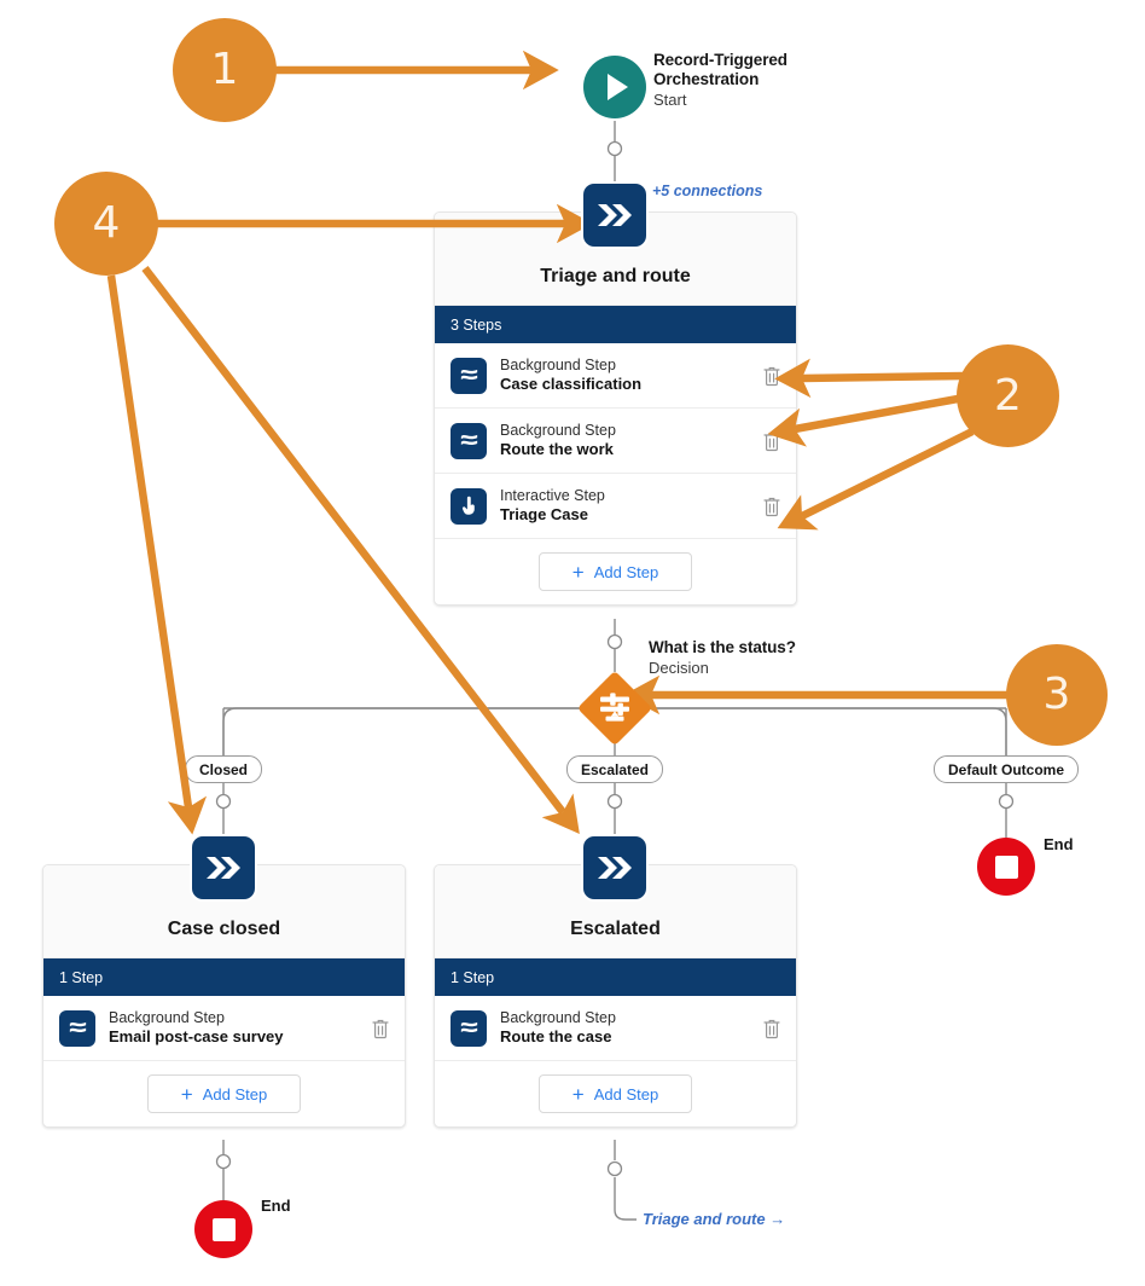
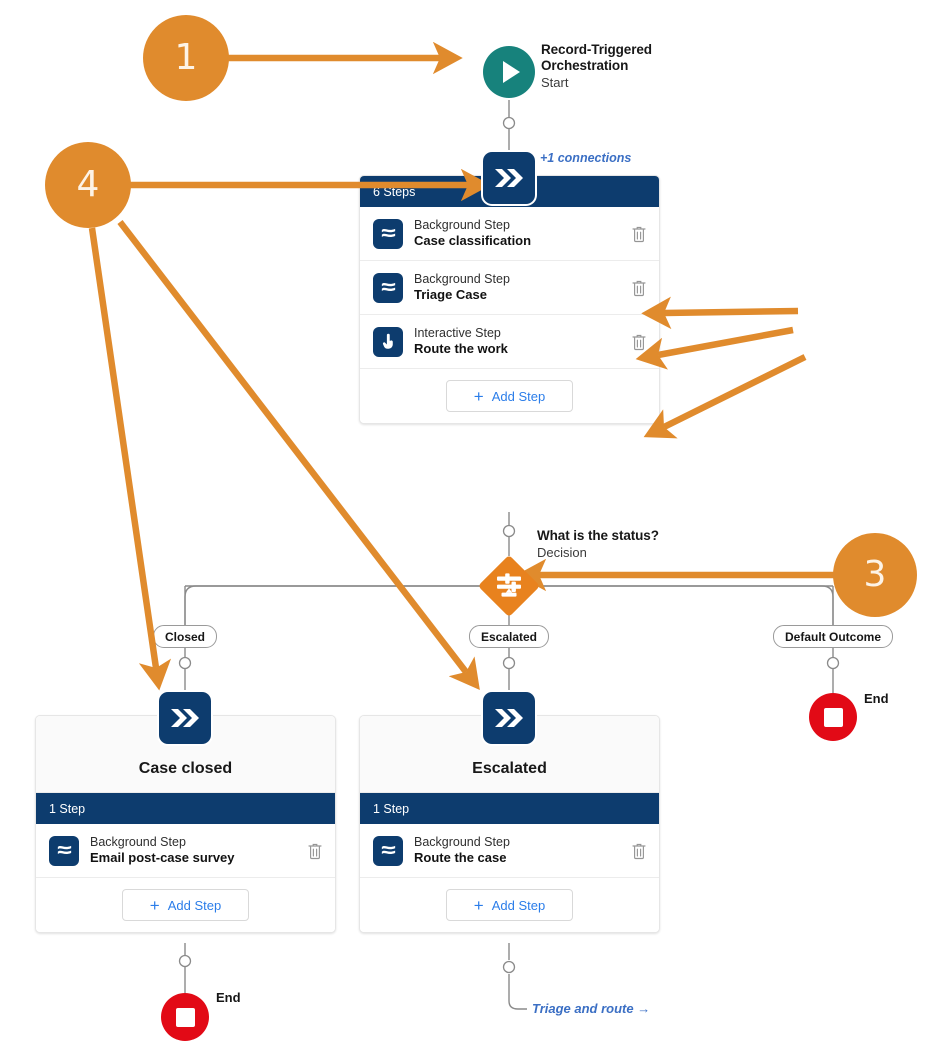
  Record-Triggered
  Orchestration
  Start
- +5 connections
+ +1 connections
- Triage and route
- 3 Steps
+ 6 Steps
  Background Step
  Case classification
  Background Step
- Route the work
+ Triage Case
  Interactive Step
- Triage Case
+ Route the work
  +
  Add Step
  What is the status?
  Decision
  Closed
  Escalated
  Default Outcome
  End
  Case closed
  1 Step
  Background Step
  Email post-case survey
  +
  Add Step
  Escalated
  1 Step
  Background Step
  Route the case
  +
  Add Step
  End
  Triage and route →
  1
  4
- 2
  3
